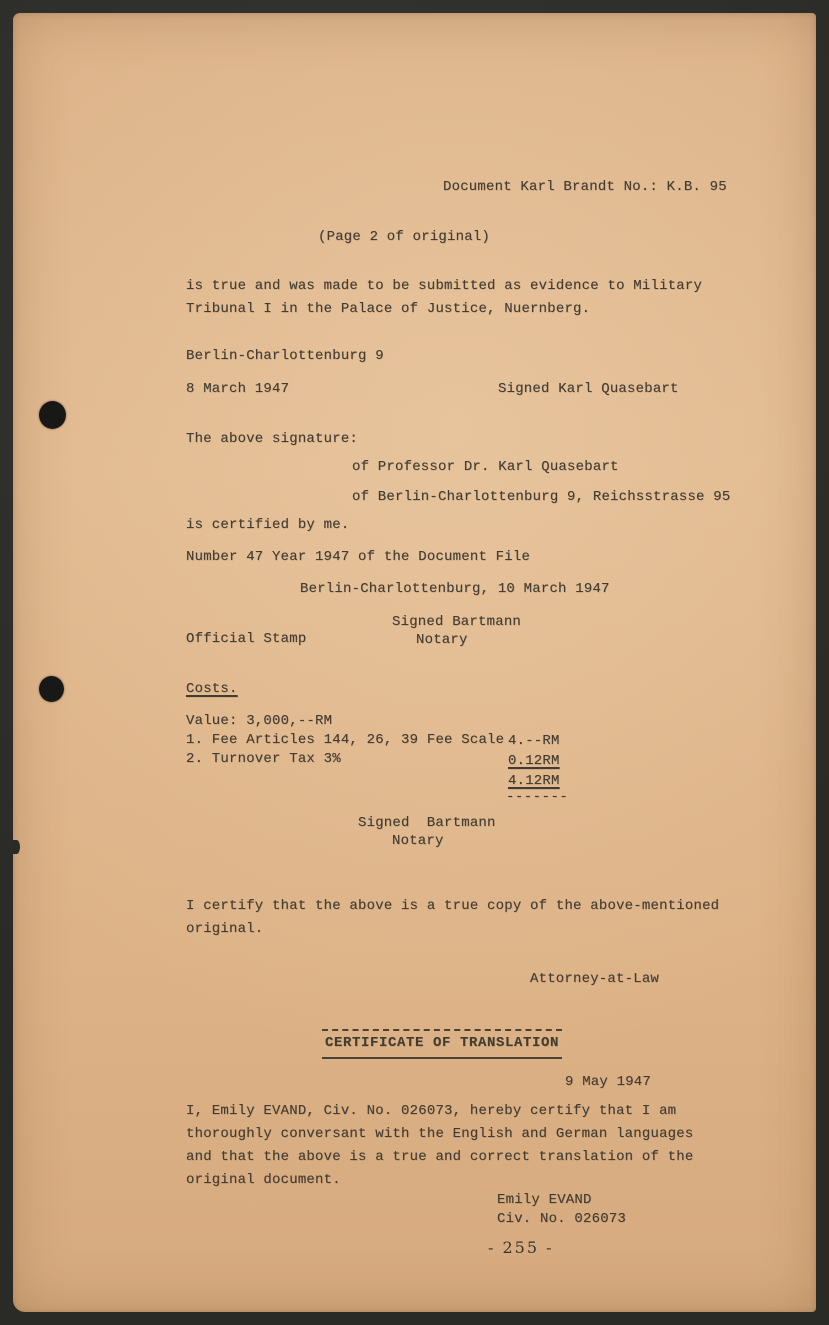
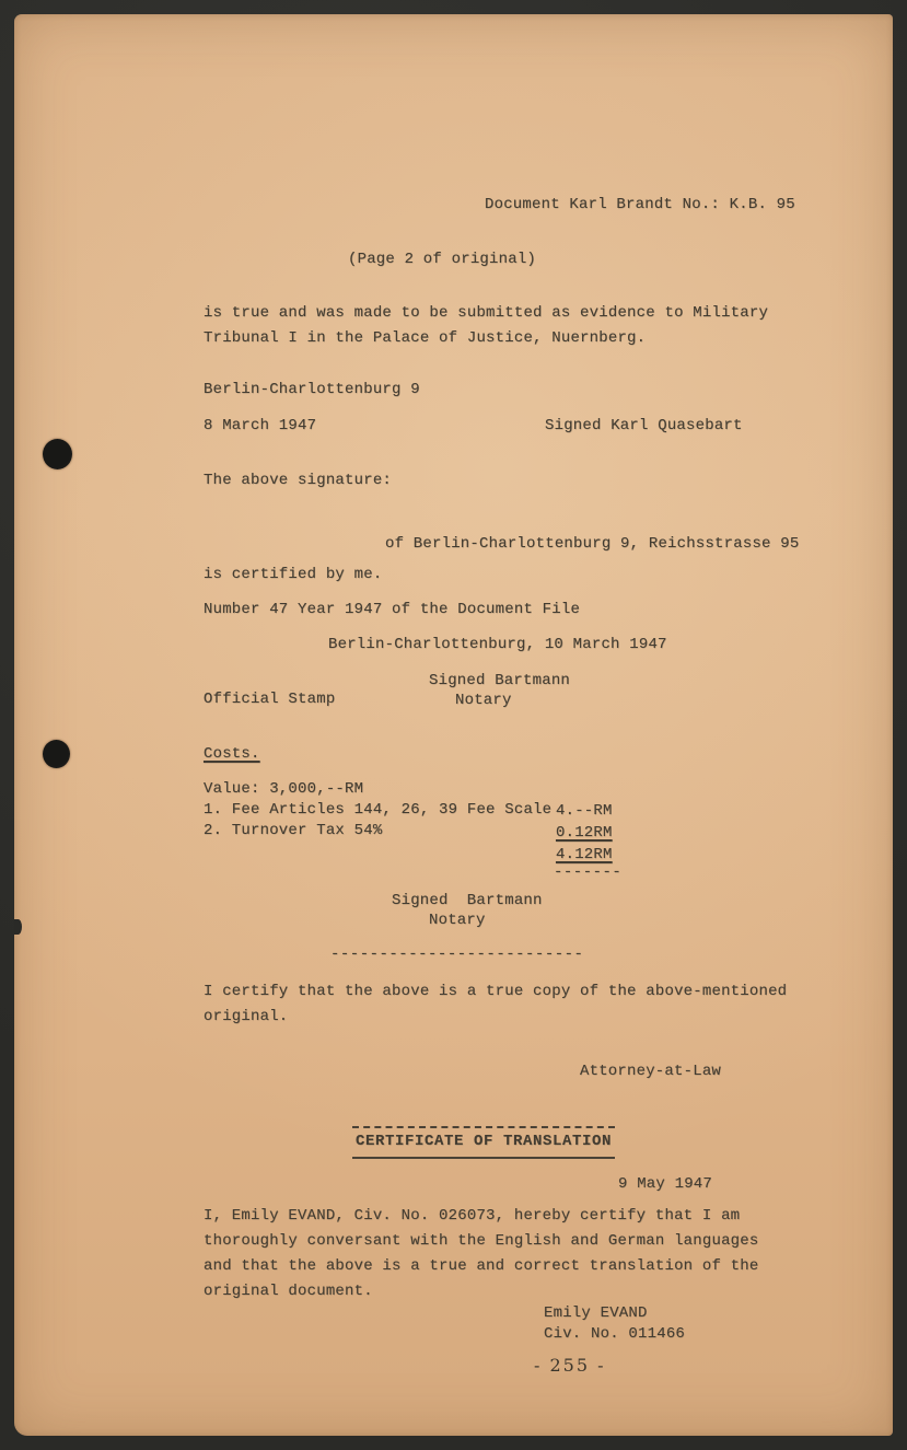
  Document Karl Brandt No.: K.B. 95
  (Page 2 of original)
  is true and was made to be submitted as evidence to Military
  Tribunal I in the Palace of Justice, Nuernberg.
  Berlin-Charlottenburg 9
  8 March 1947
  Signed Karl Quasebart
  The above signature:
- of Professor Dr. Karl Quasebart
  of Berlin-Charlottenburg 9, Reichsstrasse 95
  is certified by me.
  Number 47 Year 1947 of the Document File
  Berlin-Charlottenburg, 10 March 1947
  Signed Bartmann
  Official Stamp
  Notary
  Costs.
  Value: 3,000,--RM
  1. Fee Articles 144, 26, 39 Fee Scale
  4.--RM
- 2. Turnover Tax 3%
+ 2. Turnover Tax 54%
  0.12RM
  4.12RM
  -------
  Signed Bartmann
  Notary
+ --------------------------
  I certify that the above is a true copy of the above-mentioned
  original.
  Attorney-at-Law
  CERTIFICATE OF TRANSLATION
  9 May 1947
  I, Emily EVAND, Civ. No. 026073, hereby certify that I am
  thoroughly conversant with the English and German languages
  and that the above is a true and correct translation of the
  original document.
  Emily EVAND
- Civ. No. 026073
+ Civ. No. 011466
  - 255 -
